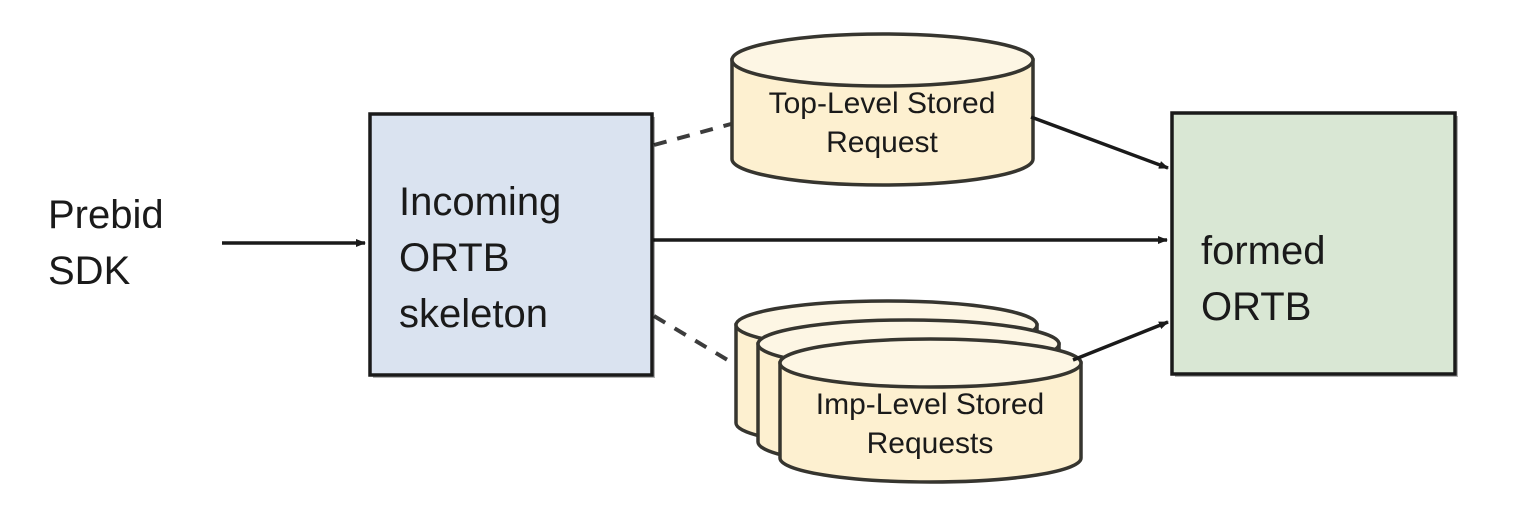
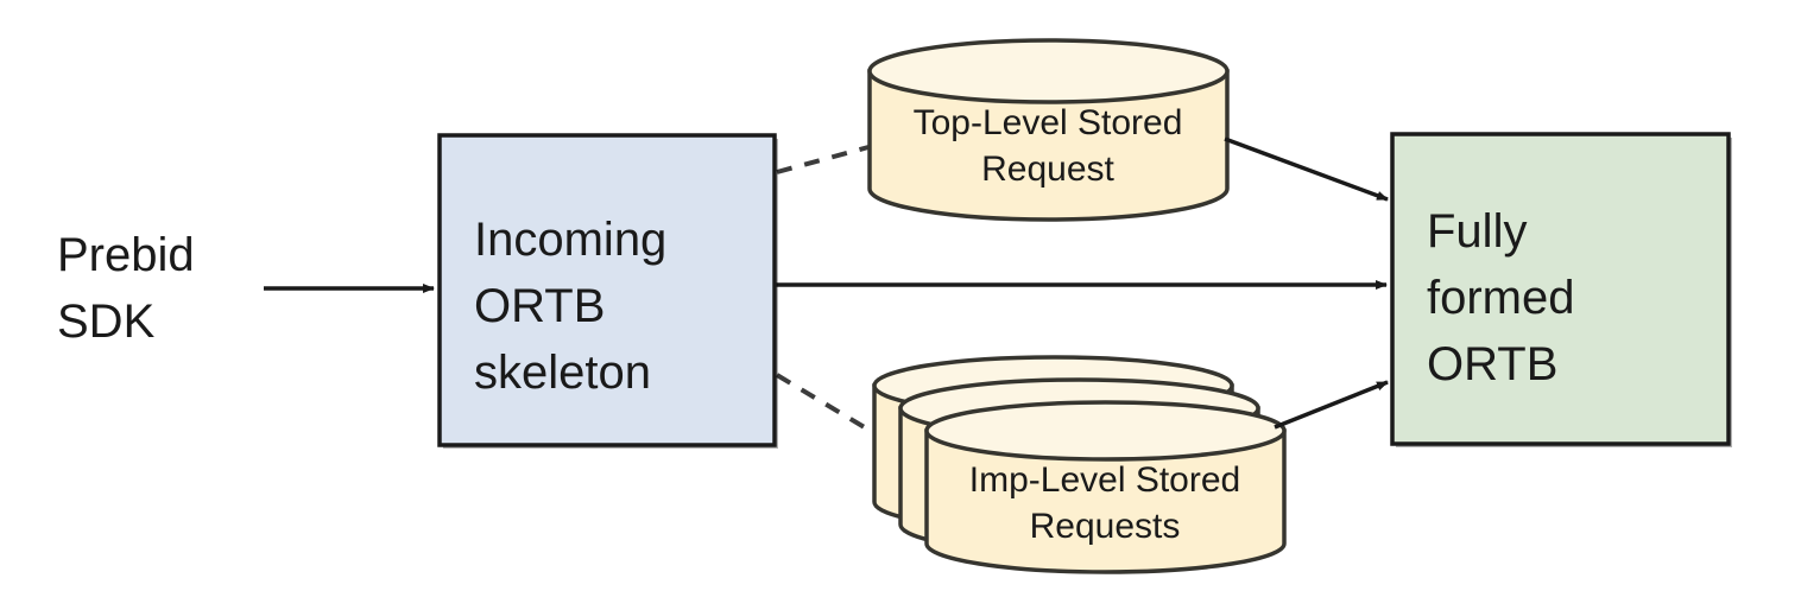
  Incoming
  ORTB
  skeleton
+ Fully
  formed
  ORTB
  Top-Level Stored
  Request
  Imp-Level Stored
  Requests
  Prebid
  SDK
